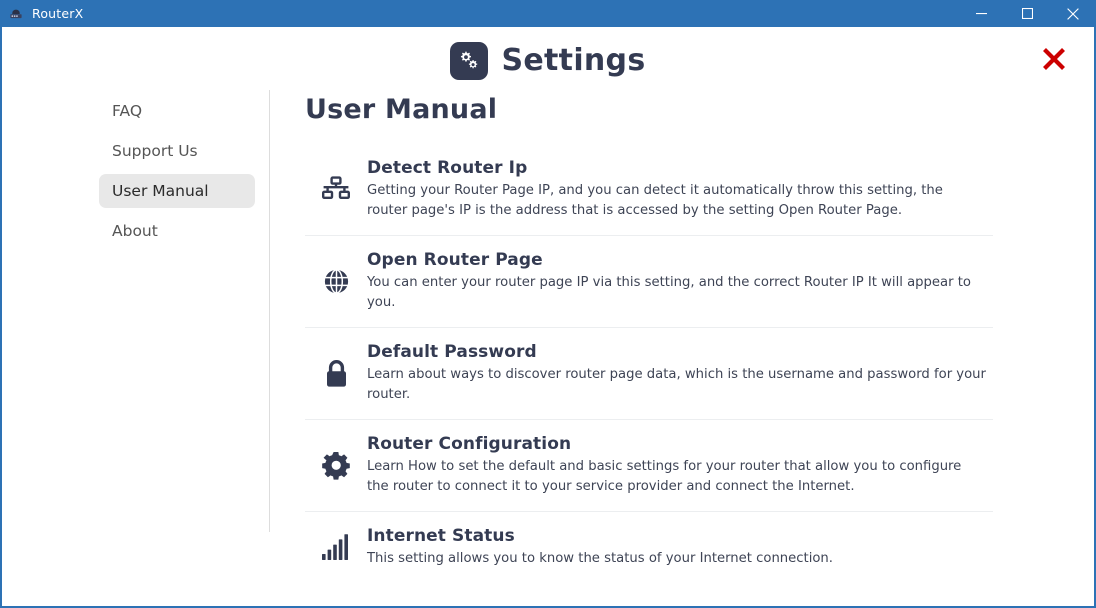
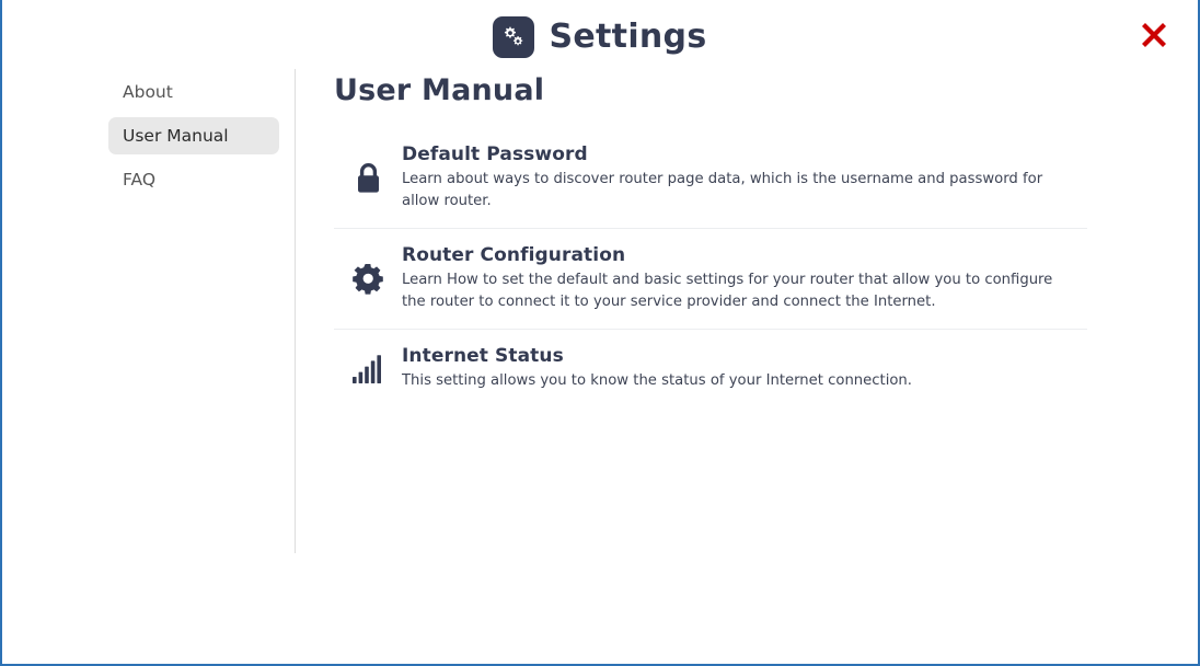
- RouterX
  Settings
- FAQ
+ About
- Support Us
  User Manual
- About
+ FAQ
  User Manual
- Detect Router Ip
- Getting your Router Page IP, and you can detect it automatically throw this setting, the router page's IP is the address that is accessed by the setting Open Router Page.
- Open Router Page
- You can enter your router page IP via this setting, and the correct Router IP It will appear to you.
  Default Password
- Learn about ways to discover router page data, which is the username and password for your router.
+ Learn about ways to discover router page data, which is the username and password for allow router.
  Router Configuration
  Learn How to set the default and basic settings for your router that allow you to configure the router to connect it to your service provider and connect the Internet.
  Internet Status
  This setting allows you to know the status of your Internet connection.
